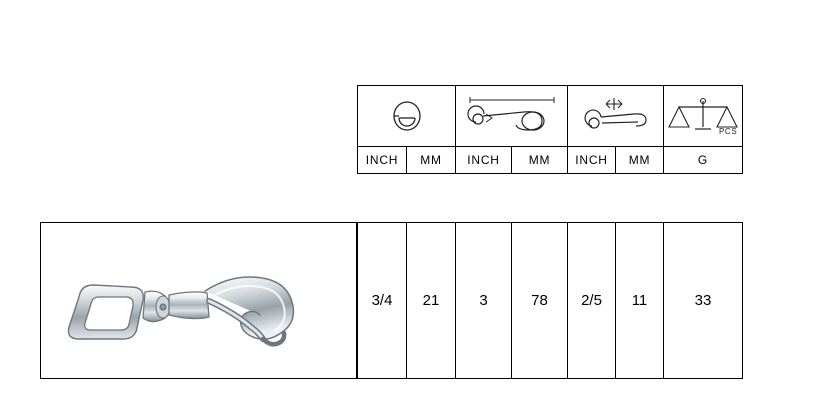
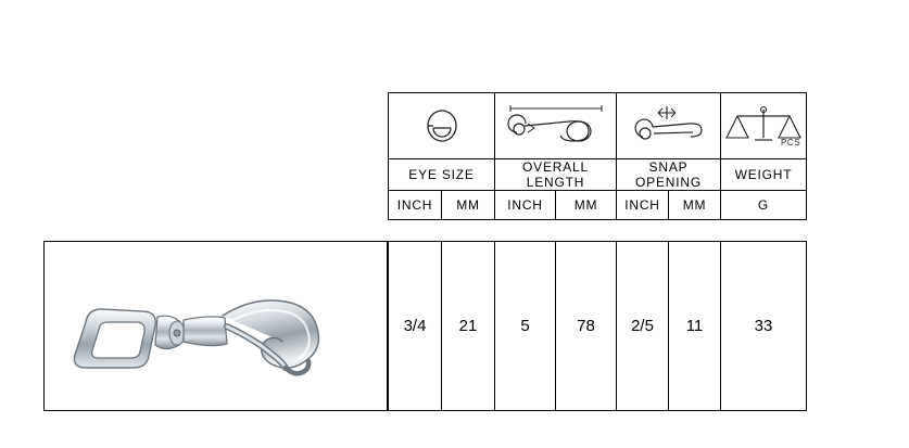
  			PCS
+ EYE SIZE	OVERALL LENGTH	SNAP OPENING	WEIGHT
  INCH	MM	INCH	MM	INCH	MM	G
- 3/4	21	3	78	2/5	11	33
+ 3/4	21	5	78	2/5	11	33
